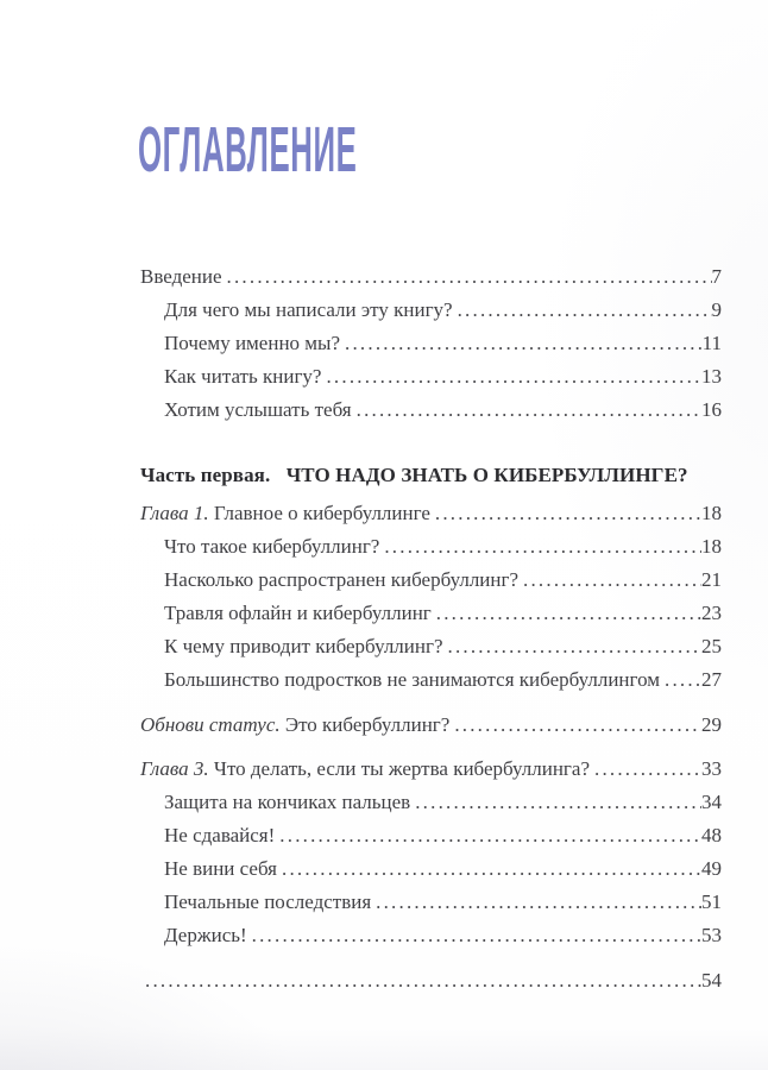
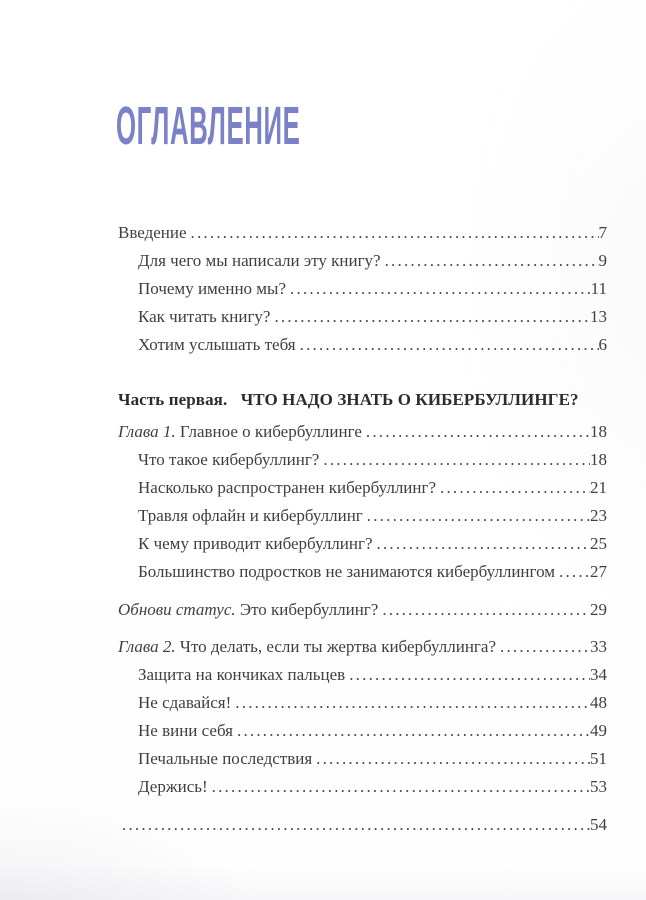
  ОГЛАВЛЕНИЕ
  Введение
  7
  Для чего мы написали эту книгу?
  9
  Почему именно мы?
  11
  Как читать книгу?
  13
  Хотим услышать тебя
- 16
+ 6
  Часть первая. ЧТО НАДО ЗНАТЬ О КИБЕРБУЛЛИНГЕ?
  Глава 1. Главное о кибербуллинге
  18
  Что такое кибербуллинг?
  18
  Насколько распространен кибербуллинг?
  21
  Травля офлайн и кибербуллинг
  23
  К чему приводит кибербуллинг?
  25
  Большинство подростков не занимаются кибербуллингом
  27
  Обнови статус. Это кибербуллинг?
  29
- Глава 3. Что делать, если ты жертва кибербуллинга?
+ Глава 2. Что делать, если ты жертва кибербуллинга?
  33
  Защита на кончиках пальцев
  34
  Не сдавайся!
  48
  Не вини себя
  49
  Печальные последствия
  51
  Держись!
  53
  54
